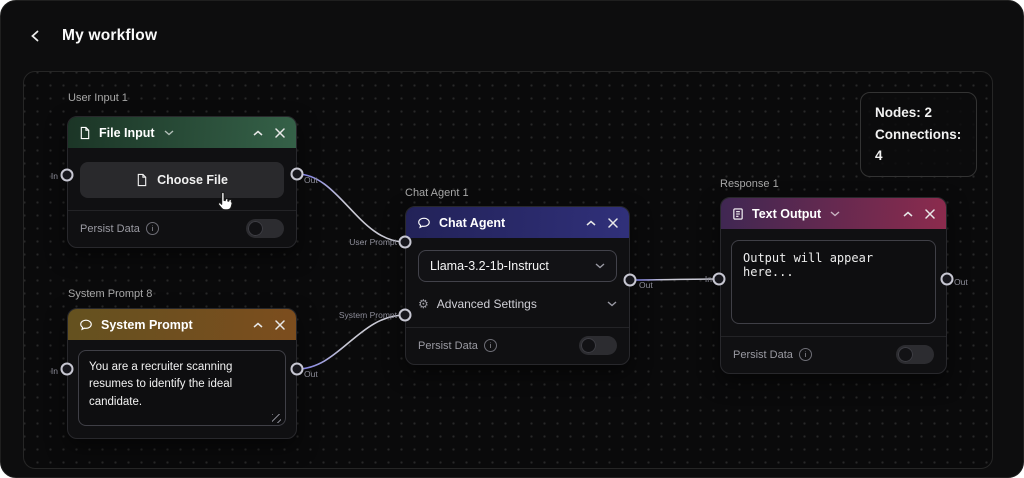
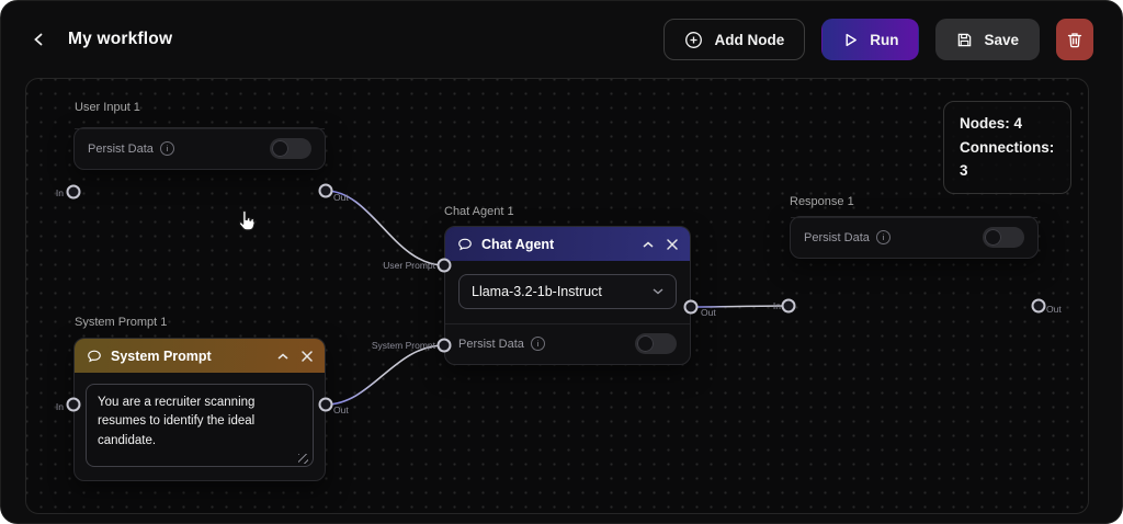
  My workflow
+ Add Node
+ Run
+ Save
- Nodes: 2
+ Nodes: 4
- Connections: 4
+ Connections: 3
  User Input 1
- File Input
- Choose File
  Persist Data
  i
- System Prompt 8
+ System Prompt 1
  System Prompt
  Chat Agent 1
  Chat Agent
  Llama-3.2-1b-Instruct
- ⚙
- Advanced Settings
  Persist Data
  i
  Response 1
- Text Output
- Output will appear here...
  Persist Data
  i
  In
  Out
  In
  Out
  User Prompt
  System Prompt
  Out
  In
  Out
